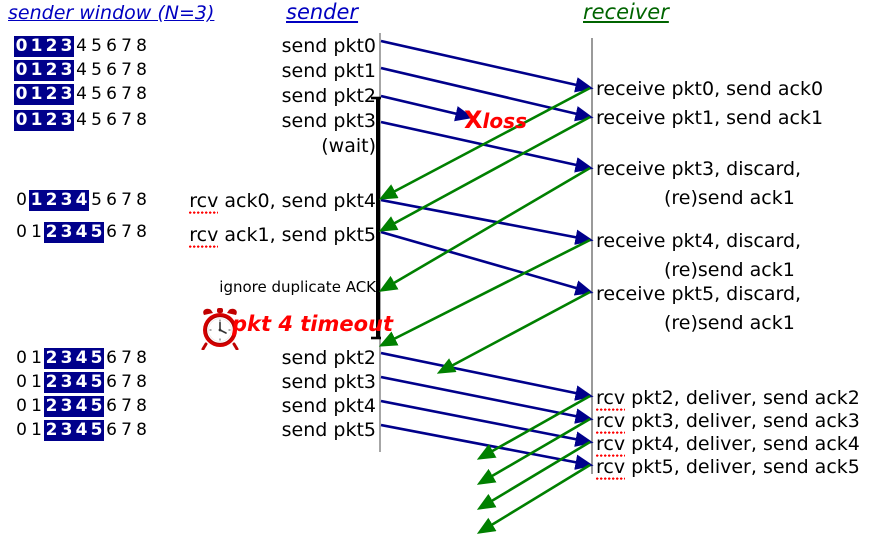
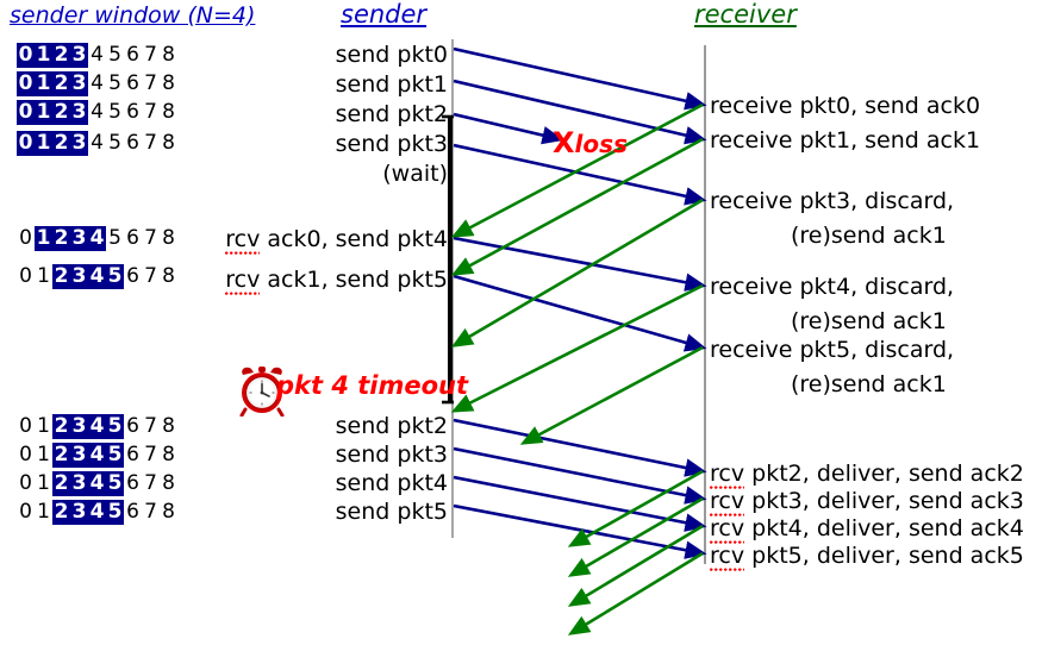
- sender window (N=3)
+ sender window (N=4)
  sender
  receiver
  0 1 2 3 4 5 6 7 8
  0 1 2 3 4 5 6 7 8
  0 1 2 3 4 5 6 7 8
  0 1 2 3 4 5 6 7 8
  0 1 2 3 4 5 6 7 8
  0 1 2 3 4 5 6 7 8
  0 1 2 3 4 5 6 7 8
  0 1 2 3 4 5 6 7 8
  0 1 2 3 4 5 6 7 8
  0 1 2 3 4 5 6 7 8
  send pkt0
  send pkt1
  send pkt2
  send pkt3
  (wait)
  rcv ack0, send pkt4
  rcv ack1, send pkt5
  send pkt2
  send pkt3
  send pkt4
  send pkt5
  receive pkt0, send ack0
  receive pkt1, send ack1
  receive pkt3, discard,
  (re)send ack1
  receive pkt4, discard,
  (re)send ack1
  receive pkt5, discard,
  (re)send ack1
  rcv pkt2, deliver, send ack2
  rcv pkt3, deliver, send ack3
  rcv pkt4, deliver, send ack4
  rcv pkt5, deliver, send ack5
- ignore duplicate ACK
  pkt 4 timeout
  Xloss
